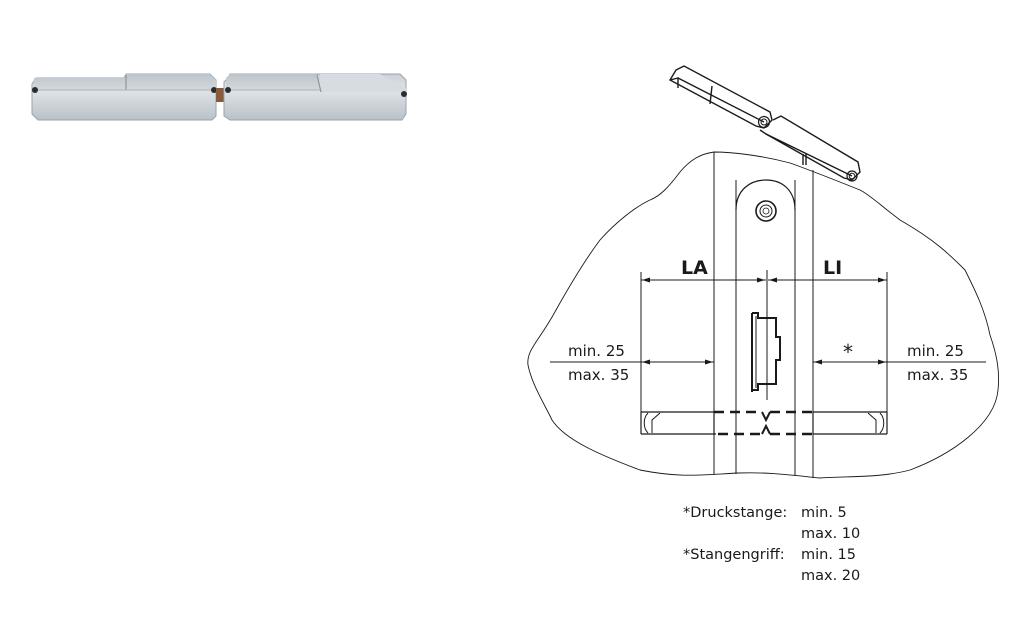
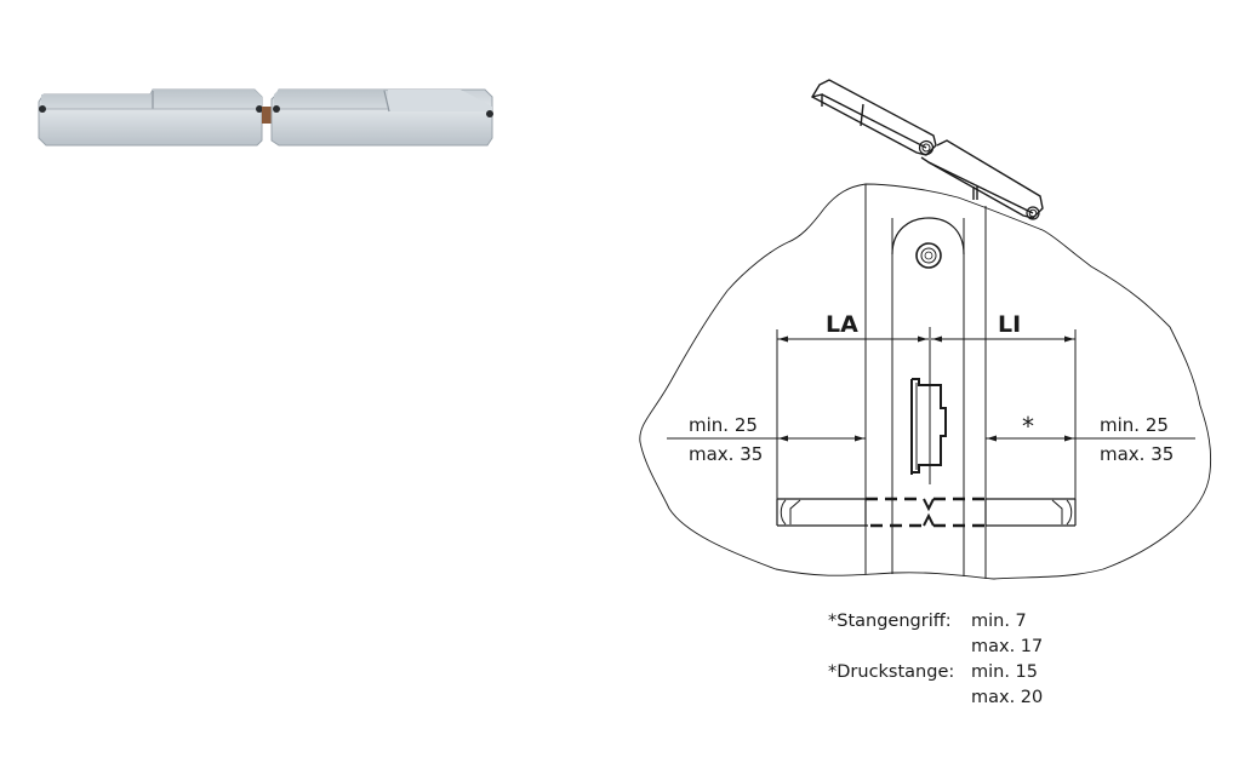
  LA
  LI
  min. 25
  max. 35
  min. 25
  max. 35
  *
- *Druckstange:
+ *Stangengriff:
- min. 5
+ min. 7
- max. 10
+ max. 17
- *Stangengriff:
+ *Druckstange:
  min. 15
  max. 20
